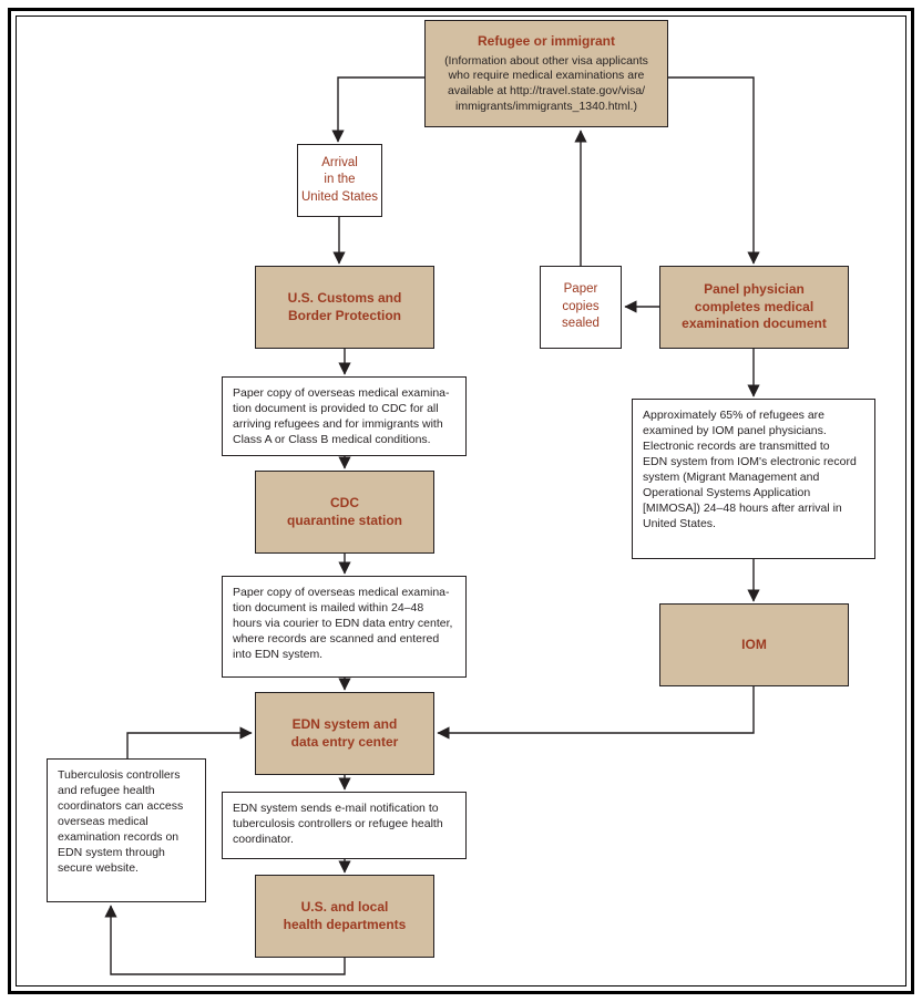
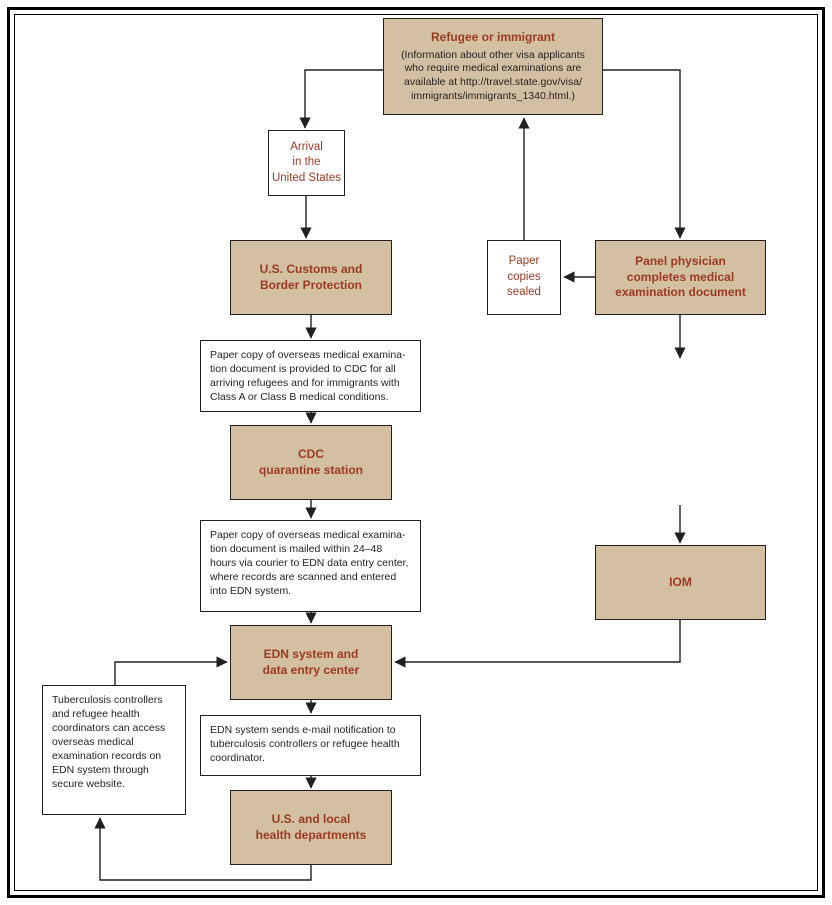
  Refugee or immigrant
  (Information about other visa applicants
  who require medical examinations are
  available at http://travel.state.gov/visa/
  immigrants/immigrants_1340.html.)
  Arrival
  in the
  United States
  U.S. Customs and
  Border Protection
  Paper
  copies
  sealed
  Panel physician
  completes medical
  examination document
  Paper copy of overseas medical examina-
  tion document is provided to CDC for all
  arriving refugees and for immigrants with
  Class A or Class B medical conditions.
- Approximately 65% of refugees are
- examined by IOM panel physicians.
- Electronic records are transmitted to
- EDN system from IOM's electronic record
- system (Migrant Management and
- Operational Systems Application
- [MIMOSA]) 24–48 hours after arrival in
- United States.
  CDC
  quarantine station
  Paper copy of overseas medical examina-
  tion document is mailed within 24–48
  hours via courier to EDN data entry center,
  where records are scanned and entered
  into EDN system.
  IOM
  EDN system and
  data entry center
  EDN system sends e-mail notification to
  tuberculosis controllers or refugee health
  coordinator.
  Tuberculosis controllers
  and refugee health
  coordinators can access
  overseas medical
  examination records on
  EDN system through
  secure website.
  U.S. and local
  health departments
